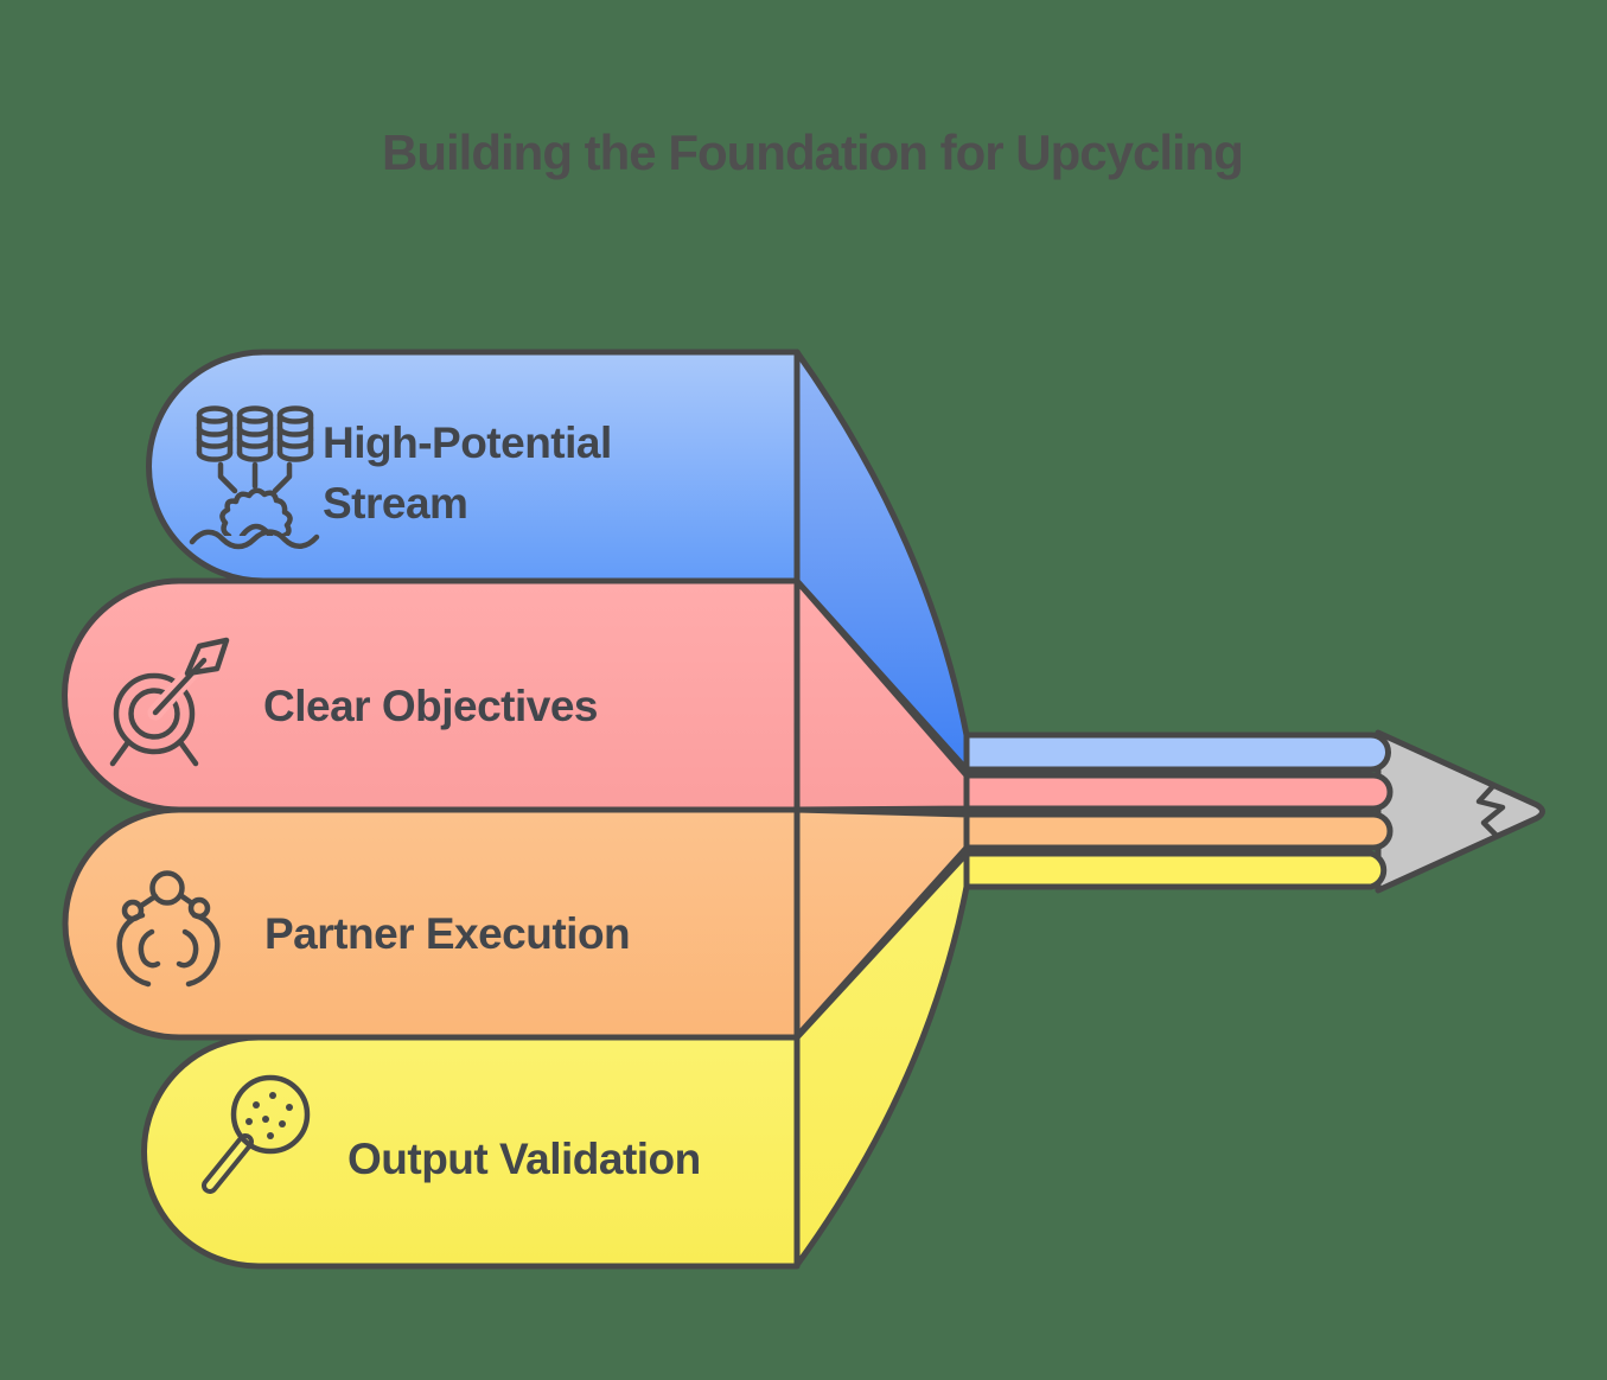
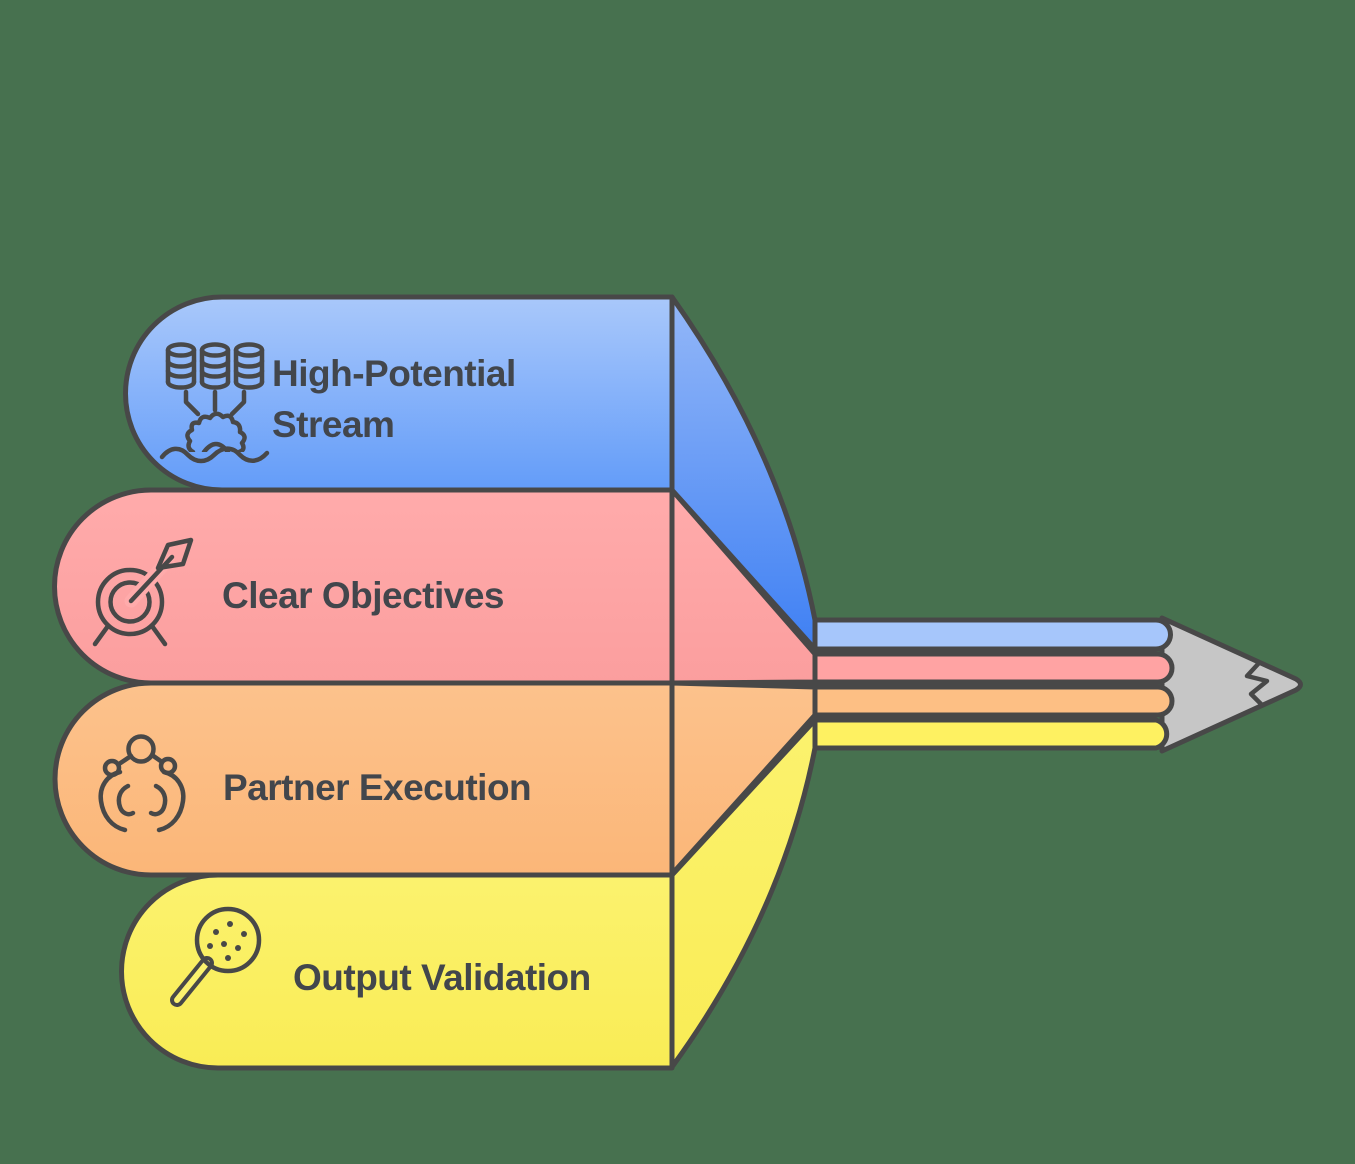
- Building the Foundation for Upcycling
  High-Potential Stream
  Clear Objectives
  Partner Execution
  Output Validation
